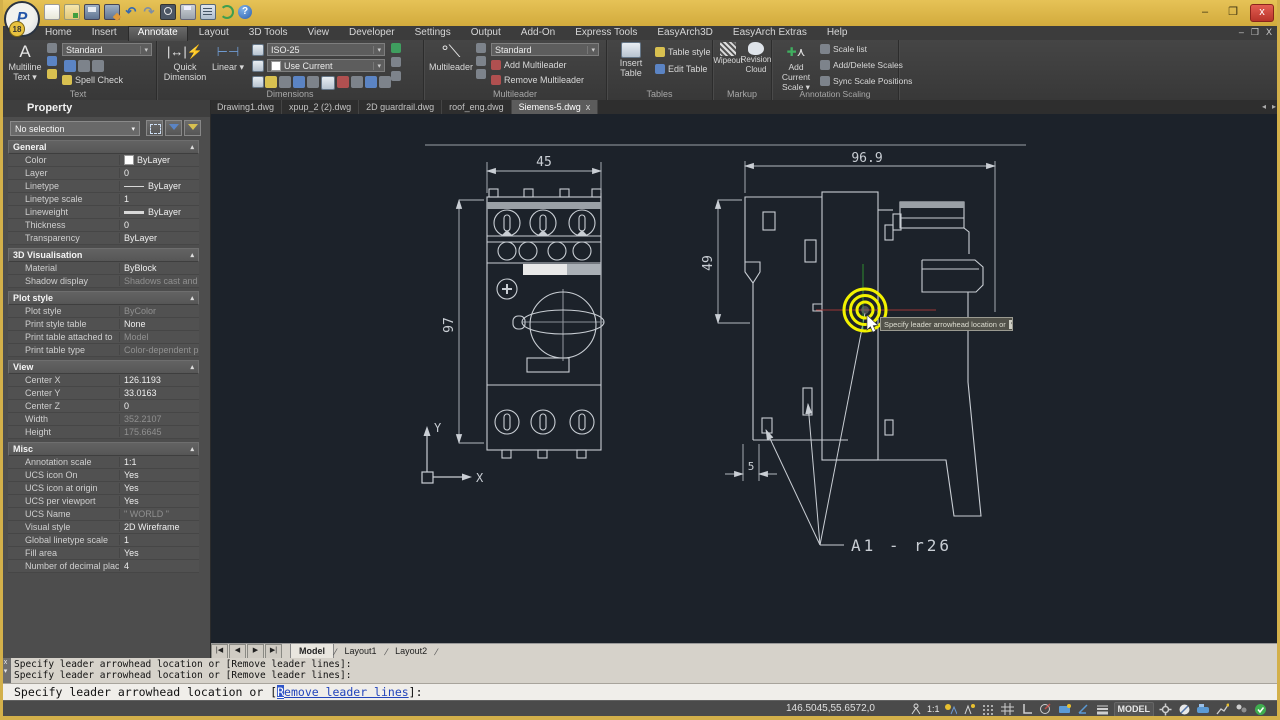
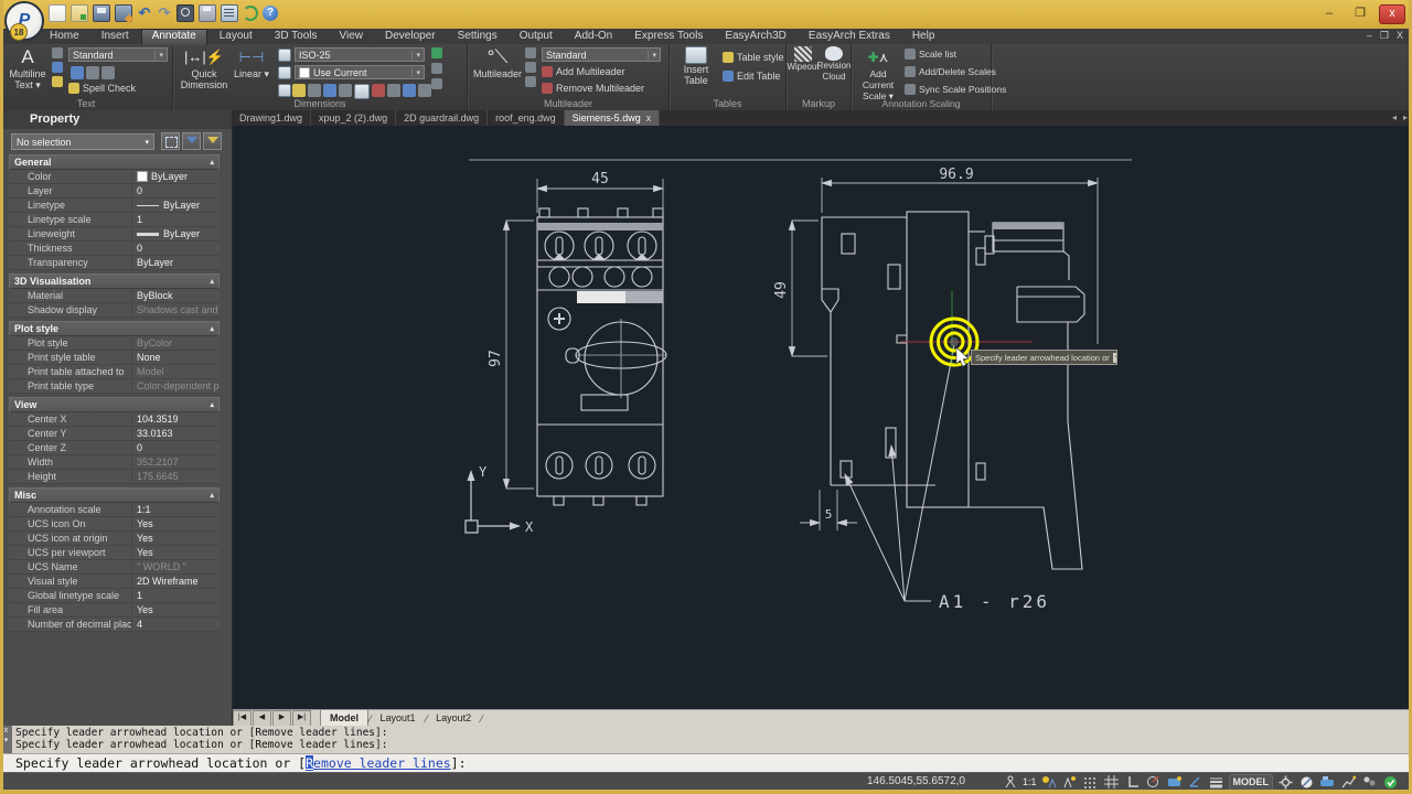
  ↶
  ↷
  ?
  –
  ❐
  x
  P
  18
  Home
  Insert
  Annotate
  Layout
  3D Tools
  View
  Developer
  Settings
  Output
  Add-On
  Express Tools
  EasyArch3D
  EasyArch Extras
  Help
  –
  ❐
  X
  A
  Multiline Text ▾
  Standard
  Spell Check
  Text
  |↔|⚡
  Quick Dimension
  ⊢⊣
  Linear ▾
  ISO-25
  Use Current
  Dimensions
  °⟍
  Multileader
  Standard
  Add Multileader
  Remove Multileader
  Multileader
  Insert Table
  Table style
  Edit Table
  Tables
  Wipeout
  Revision Cloud
  Markup
  ✚⋏
  Add Current Scale ▾
  Scale list
  Add/Delete Scales
  Sync Scale Positions
  Annotation Scaling
  Drawing1.dwg
  xpup_2 (2).dwg
  2D guardrail.dwg
  roof_eng.dwg
  Siemens-5.dwg x
  ◂
  ▸
  Property
  No selection
  General
  Color
  ByLayer
  Layer
  0
  Linetype
  ByLayer
  Linetype scale
  1
  Lineweight
  ByLayer
  Thickness
  0
  Transparency
  ByLayer
  3D Visualisation
  Material
  ByBlock
  Shadow display
  Plot style
  Plot style
  ByColor
  Print style table
  None
  Print table attached to
  Model
  Print table type
  View
  Center X
- 126.1193
+ 104.3519
  Center Y
  33.0163
  Center Z
  0
  Width
  352.2107
  Height
  175.6645
  Misc
  Annotation scale
  1:1
  UCS icon On
  Yes
  UCS icon at origin
  Yes
  UCS per viewport
  Yes
  UCS Name
  " WORLD "
  Visual style
  2D Wireframe
  Global linetype scale
  1
  Fill area
  Yes
  Number of decimal plac
  4
  45
  96.9
  5
  A1 - r26
  Y
  X
  Specify leader arrowhead location or
  Model
  Layout1
  Layout2
  Specify leader arrowhead location or [Remove leader lines]:
  Specify leader arrowhead location or [Remove leader lines]:
  Specify leader arrowhead location or [
  R
  emove leader lines
  ]:
  146.5045,55.6572,0
  1:1
  MODEL
